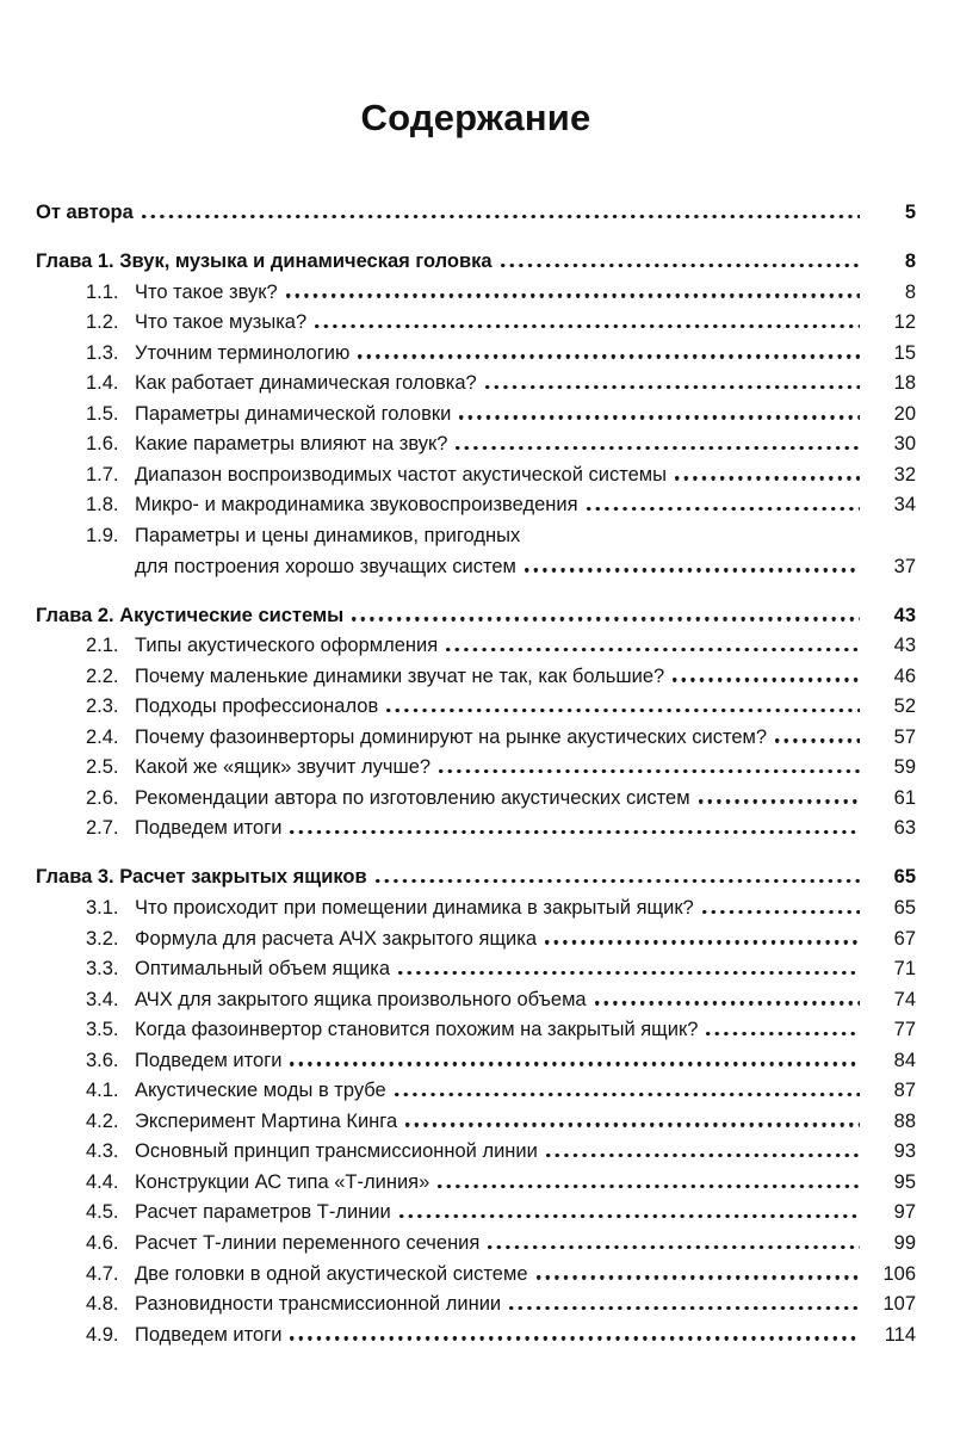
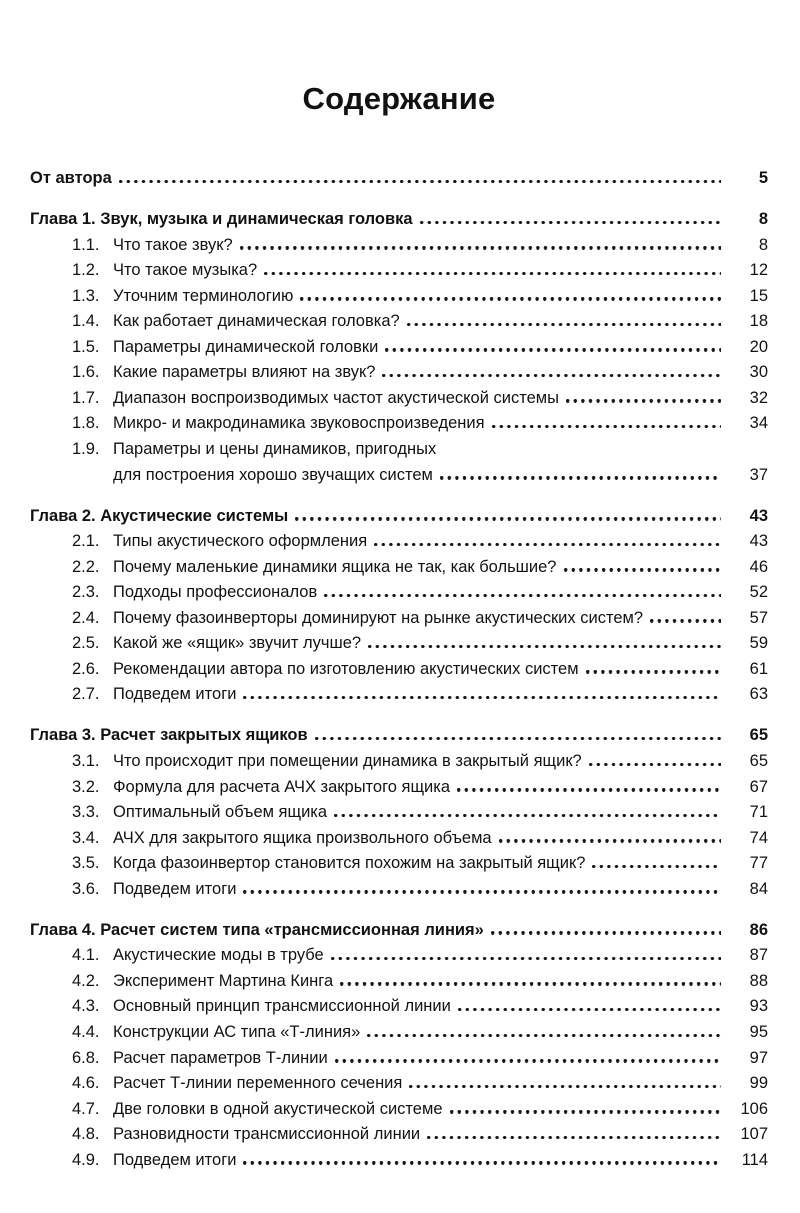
  Содержание
  От автора
  5
  Глава 1. Звук, музыка и динамическая головка
  8
  1.1.
  Что такое звук?
  8
  1.2.
  Что такое музыка?
  12
  1.3.
  Уточним терминологию
  15
  1.4.
  Как работает динамическая головка?
  18
  1.5.
  Параметры динамической головки
  20
  1.6.
  Какие параметры влияют на звук?
  30
  1.7.
  Диапазон воспроизводимых частот акустической системы
  32
  1.8.
  Микро- и макродинамика звуковоспроизведения
  34
  1.9.
  Параметры и цены динамиков, пригодных
  для построения хорошо звучащих систем
  37
  Глава 2. Акустические системы
  43
  2.1.
  Типы акустического оформления
  43
  2.2.
- Почему маленькие динамики звучат не так, как большие?
+ Почему маленькие динамики ящика не так, как большие?
  46
  2.3.
  Подходы профессионалов
  52
  2.4.
  Почему фазоинверторы доминируют на рынке акустических систем?
  57
  2.5.
  Какой же «ящик» звучит лучше?
  59
  2.6.
  Рекомендации автора по изготовлению акустических систем
  61
  2.7.
  Подведем итоги
  63
  Глава 3. Расчет закрытых ящиков
  65
  3.1.
  Что происходит при помещении динамика в закрытый ящик?
  65
  3.2.
  Формула для расчета АЧХ закрытого ящика
  67
  3.3.
  Оптимальный объем ящика
  71
  3.4.
  АЧХ для закрытого ящика произвольного объема
  74
  3.5.
  Когда фазоинвертор становится похожим на закрытый ящик?
  77
  3.6.
  Подведем итоги
  84
+ Глава 4. Расчет систем типа «трансмиссионная линия»
+ 86
  4.1.
  Акустические моды в трубе
  87
  4.2.
  Эксперимент Мартина Кинга
  88
  4.3.
  Основный принцип трансмиссионной линии
  93
  4.4.
  Конструкции АС типа «Т-линия»
  95
- 4.5.
+ 6.8.
  Расчет параметров Т-линии
  97
  4.6.
  Расчет Т-линии переменного сечения
  99
  4.7.
  Две головки в одной акустической системе
  106
  4.8.
  Разновидности трансмиссионной линии
  107
  4.9.
  Подведем итоги
  114
